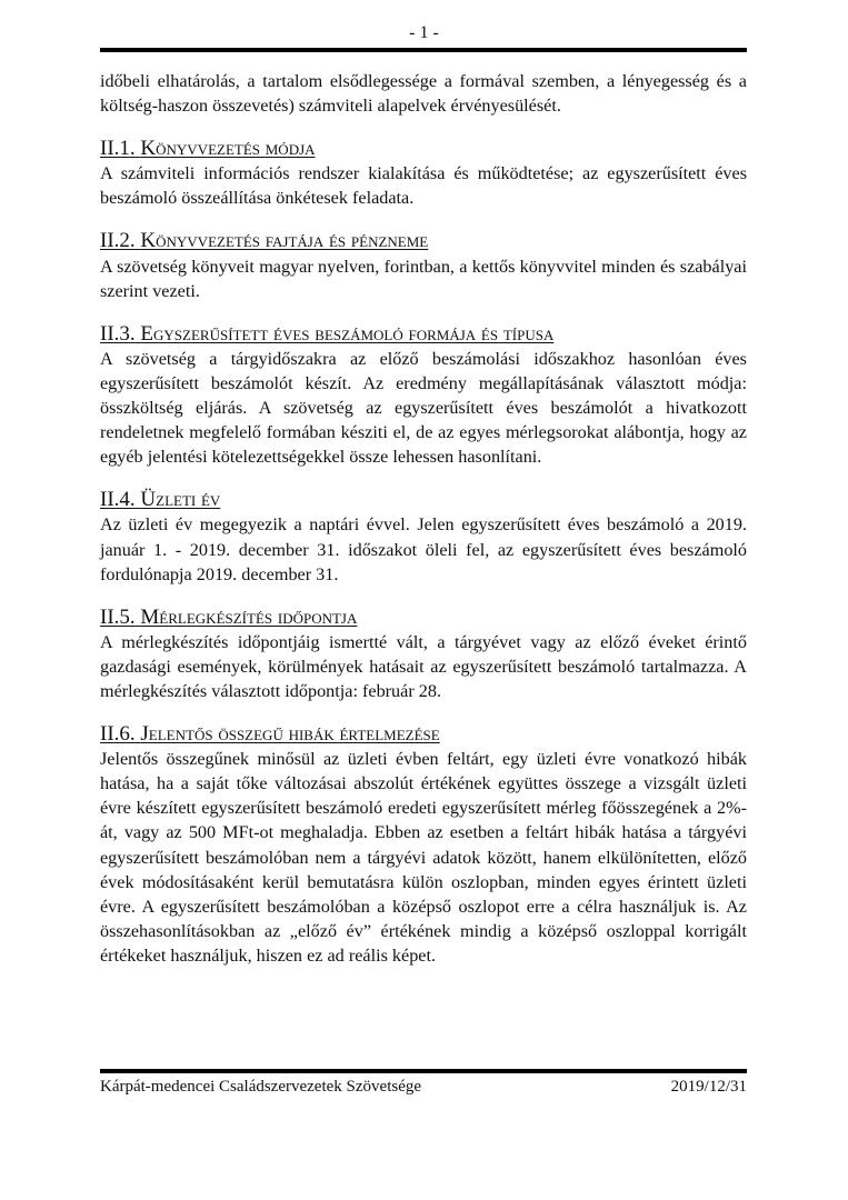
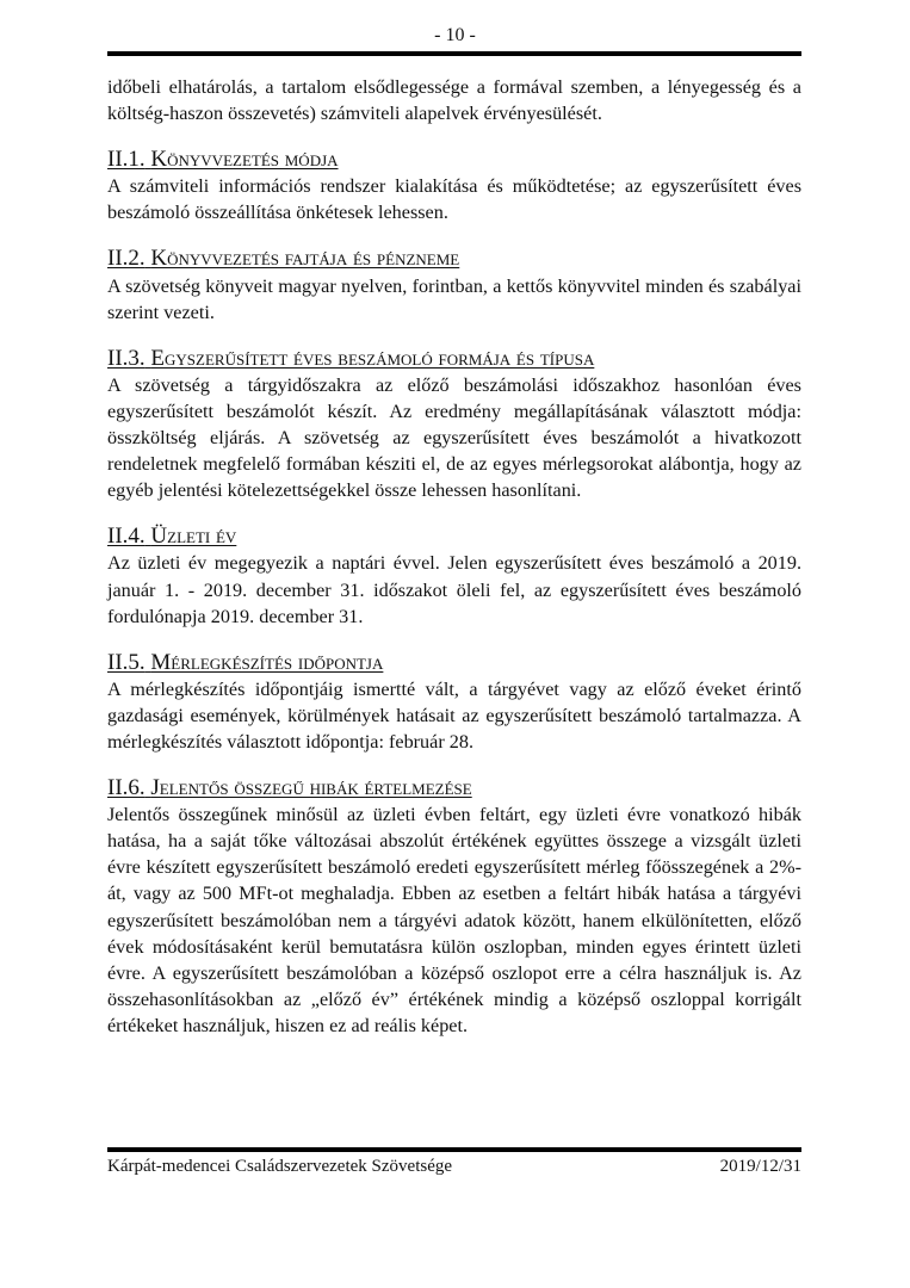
- - 1 -
+ - 10 -
  időbeli elhatárolás, a tartalom elsődlegessége a formával szemben, a lényegesség és a költség-haszon összevetés) számviteli alapelvek érvényesülését.
  II.1. Könyvvezetés módja
- A számviteli információs rendszer kialakítása és működtetése; az egyszerűsített éves beszámoló összeállítása önkétesek feladata.
+ A számviteli információs rendszer kialakítása és működtetése; az egyszerűsített éves beszámoló összeállítása önkétesek lehessen.
  II.2. Könyvvezetés fajtája és pénzneme
  A szövetség könyveit magyar nyelven, forintban, a kettős könyvvitel minden és szabályai szerint vezeti.
  II.3. Egyszerűsített éves beszámoló formája és típusa
  A szövetség a tárgyidőszakra az előző beszámolási időszakhoz hasonlóan éves egyszerűsített beszámolót készít. Az eredmény megállapításának választott módja: összköltség eljárás. A szövetség az egyszerűsített éves beszámolót a hivatkozott rendeletnek megfelelő formában késziti el, de az egyes mérlegsorokat alábontja, hogy az egyéb jelentési kötelezettségekkel össze lehessen hasonlítani.
  II.4. Üzleti év
  Az üzleti év megegyezik a naptári évvel. Jelen egyszerűsített éves beszámoló a 2019. január 1. - 2019. december 31. időszakot öleli fel, az egyszerűsített éves beszámoló fordulónapja 2019. december 31.
  II.5. Mérlegkészítés időpontja
  A mérlegkészítés időpontjáig ismertté vált, a tárgyévet vagy az előző éveket érintő gazdasági események, körülmények hatásait az egyszerűsített beszámoló tartalmazza. A mérlegkészítés választott időpontja: február 28.
  II.6. Jelentős összegű hibák értelmezése
  Jelentős összegűnek minősül az üzleti évben feltárt, egy üzleti évre vonatkozó hibák hatása, ha a saját tőke változásai abszolút értékének együttes összege a vizsgált üzleti évre készített egyszerűsített beszámoló eredeti egyszerűsített mérleg főösszegének a 2%-át, vagy az 500 MFt-ot meghaladja. Ebben az esetben a feltárt hibák hatása a tárgyévi egyszerűsített beszámolóban nem a tárgyévi adatok között, hanem elkülönítetten, előző évek módosításaként kerül bemutatásra külön oszlopban, minden egyes érintett üzleti évre. A egyszerűsített beszámolóban a középső oszlopot erre a célra használjuk is. Az összehasonlításokban az „előző év” értékének mindig a középső oszloppal korrigált értékeket használjuk, hiszen ez ad reális képet.
  Kárpát-medencei Családszervezetek Szövetsége
  2019/12/31
